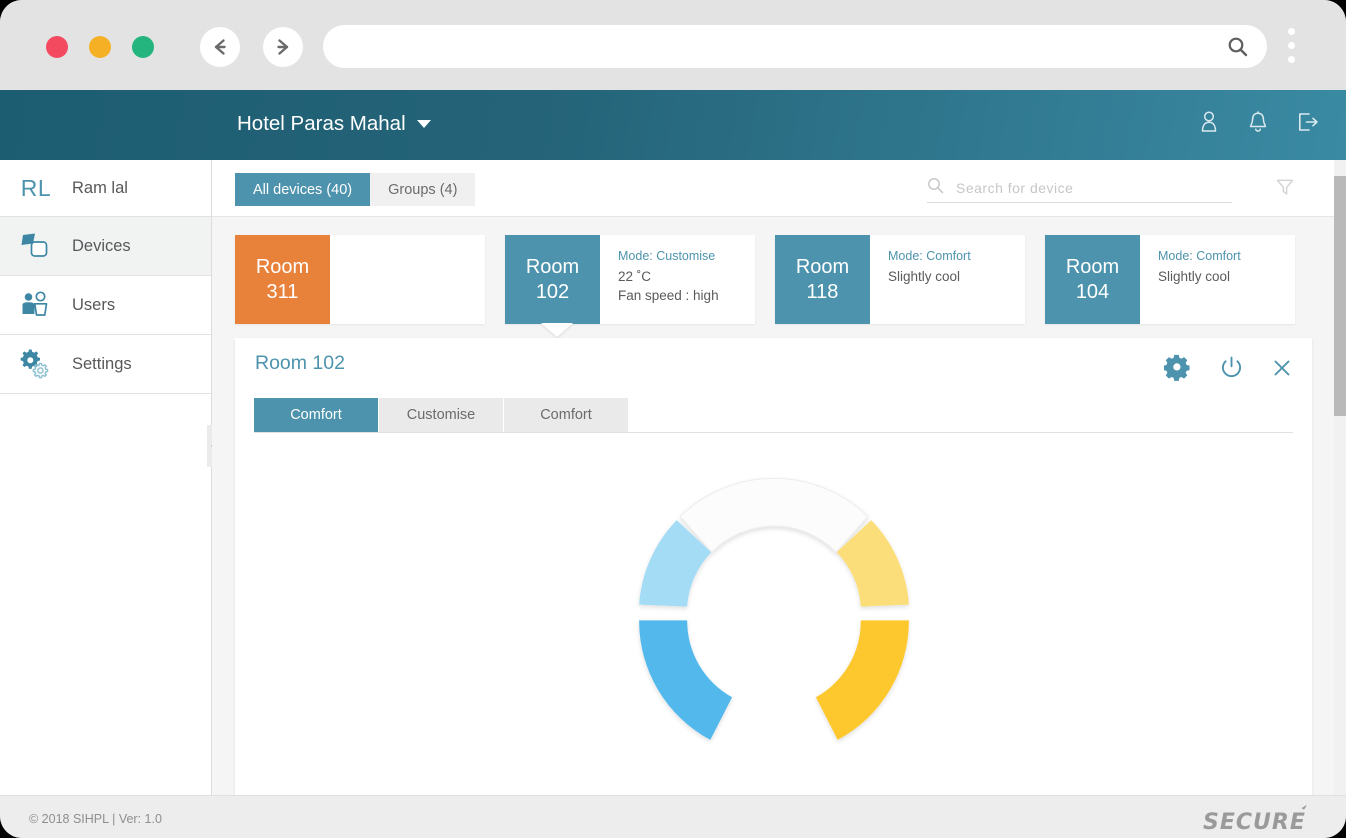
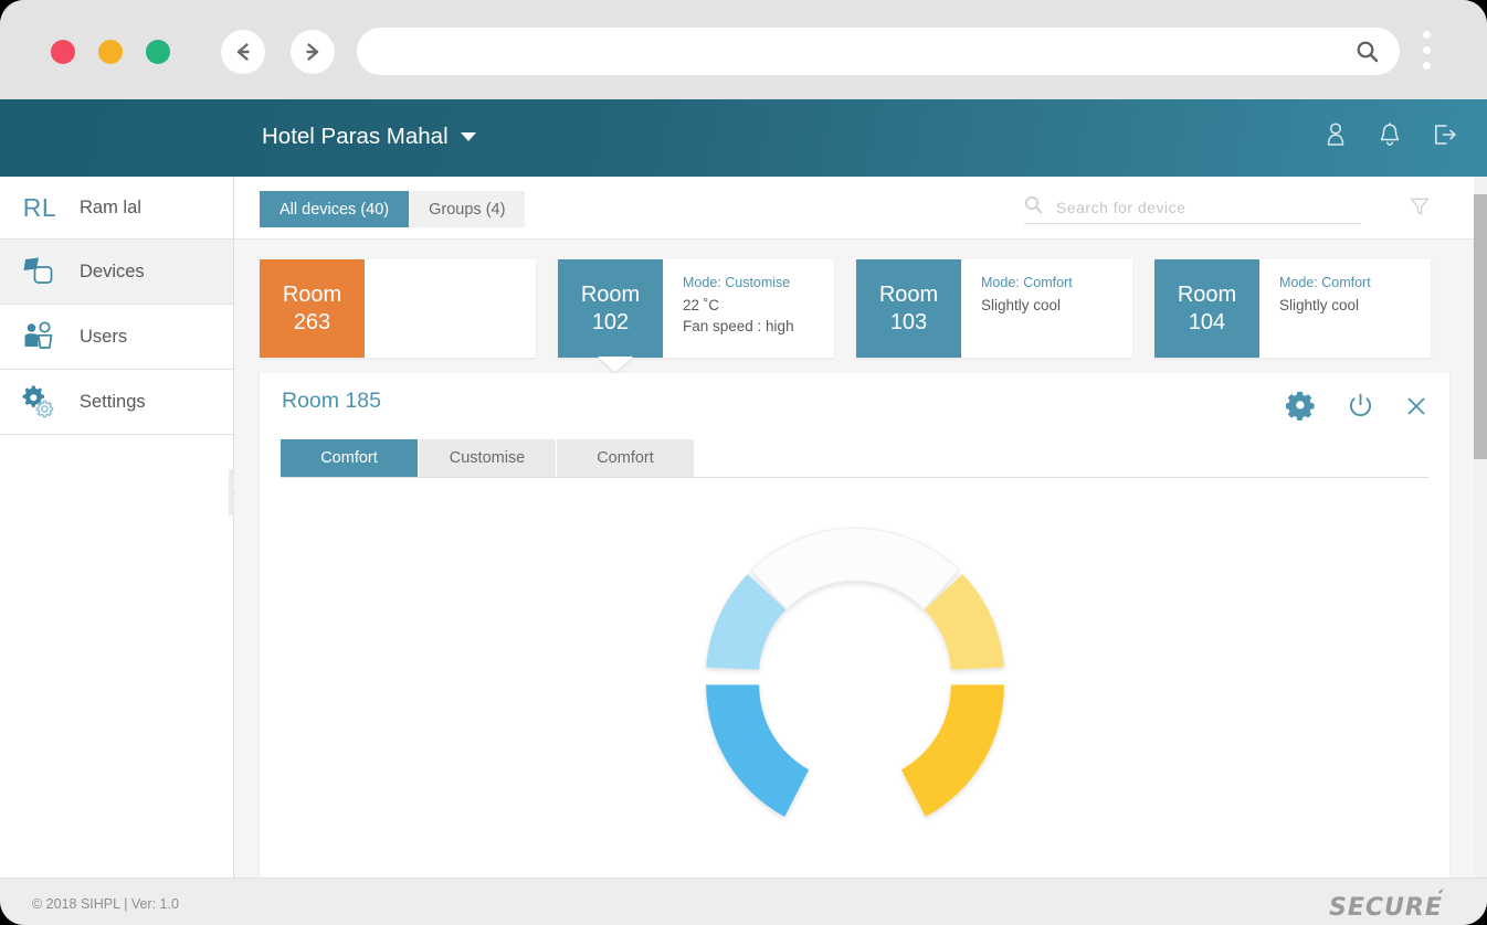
  Hotel Paras Mahal
  RL
  Ram lal
  Devices
  Users
  Settings
  All devices (40)
  Groups (4)
  Search for device
  Room
- 311
+ 263
  Room
  102
  Mode: Customise
  22 ˚C
  Fan speed : high
  Room
- 118
+ 103
  Mode: Comfort
  Slightly cool
  Room
  104
  Mode: Comfort
  Slightly cool
- Room 102
+ Room 185
  Comfort
  Customise
  Comfort
  © 2018 SIHPL | Ver: 1.0
  SECURE
